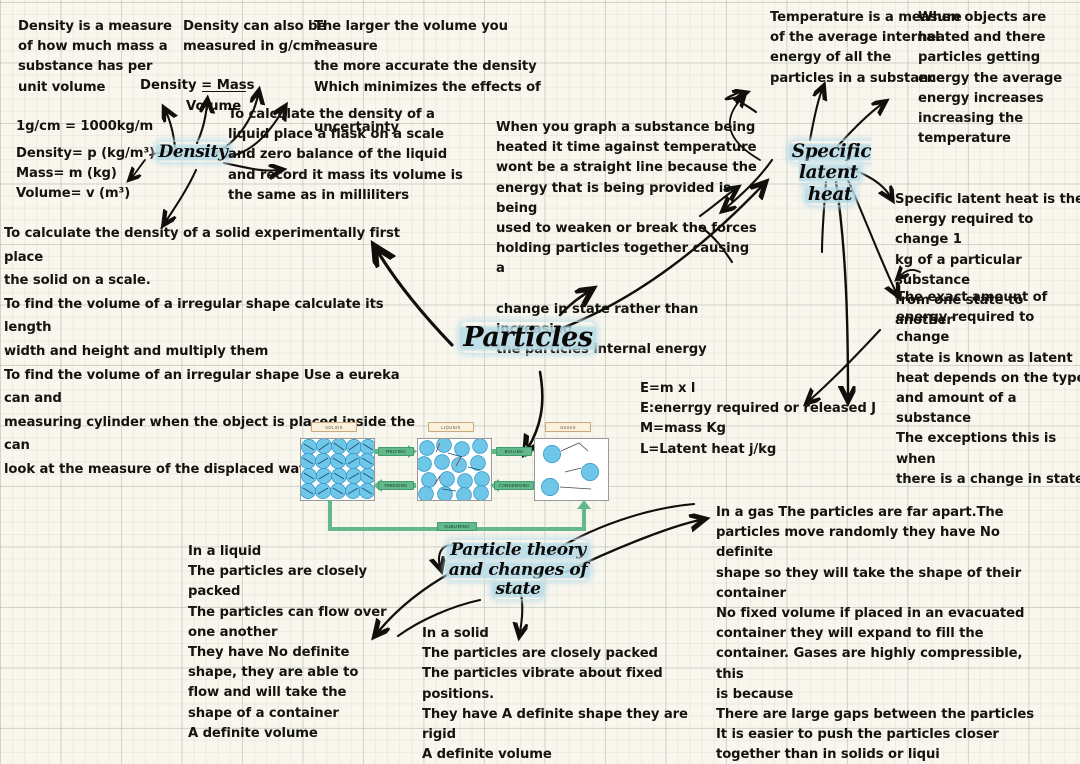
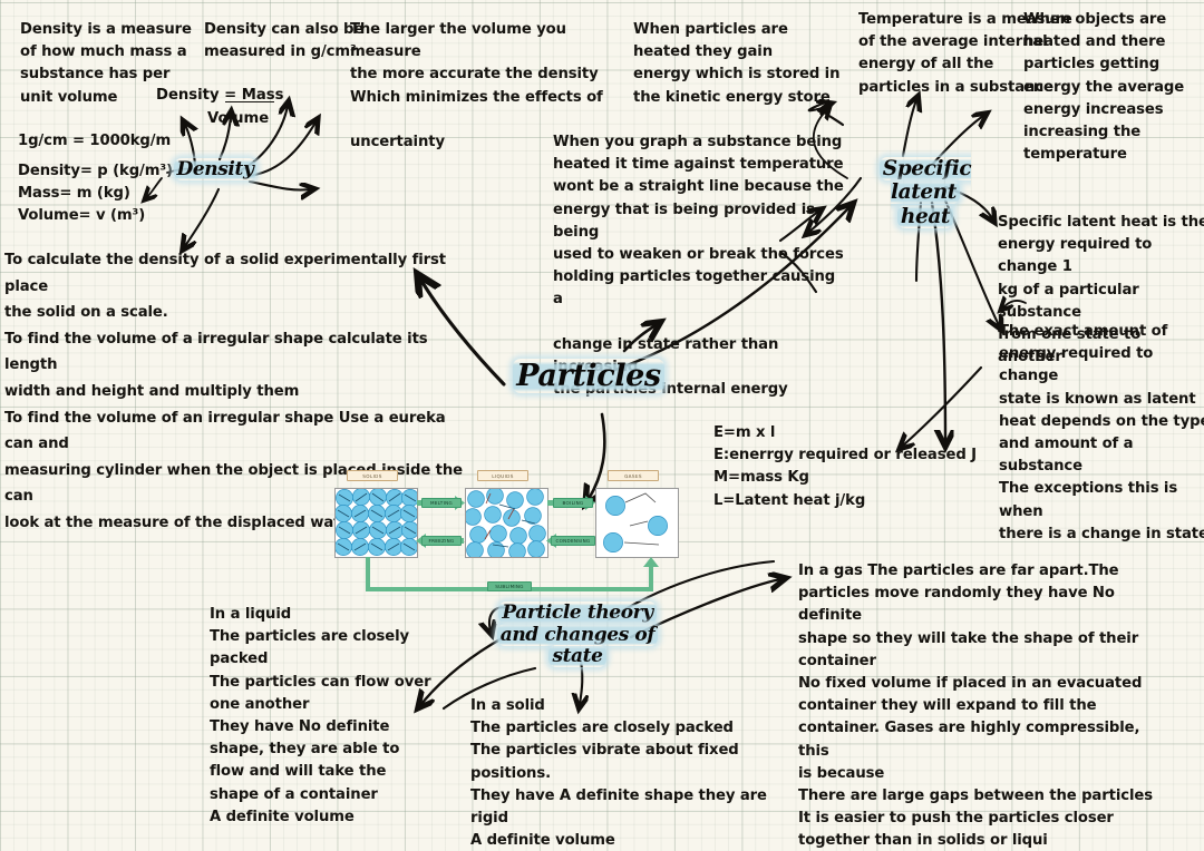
  Density is a measure
  of how much mass a
  substance has per
  unit volume
  1g/cm = 1000kg/m
  Density= p (kg/m³)
  Mass= m (kg)
  Volume= v (m³)
  Density
  Density can also be
  measured in g/cm³
  Density = Mass
  Volume
  The larger the volume you measure
  the more accurate the density
  Which minimizes the effects of
  uncertainty
- To calculate the density of a
- liquid place a flask on a scale
- and zero balance of the liquid
- and record it mass its volume is
- the same as in milliliters
  To calculate the density of a solid experimentally first place
  the solid on a scale.
  To find the volume of a irregular shape calculate its length
  width and height and multiply them
  To find the volume of an irregular shape Use a eureka can and
  measuring cylinder when the object is plaside the can
  look at the measure of the displaced wa
+ When particles are
+ heated they gain
+ energy which is stored in
+ the kinetic energy store
  When you graph a substance being
  heated it time against temperature
  wont be a straight line because the
  energy that is being provided is being
  used to weaken or break the forces
  holding particles together causing a
  E=m x l
  E:enerrgy required or released J
  M=mass Kg
  L=Latent heat j/kg
  Temperature is a measure
  of the average internal
  energy of all the
  particles in a substance
  When objects are
  heated and there
  particles getting
  energy the average
  energy increases
  increasing the
  temperature
  Specific latent
  heat
  Specific latent heat is the
  energy required to change 1
  kg of a particular substance
  from one state to another
  The exact amount of
  energy required to change
  state is known as latent
  heat depends on the typ
  and amount of a substance
  The exceptions this is when
  there is a change in state
  Particles
  Particle theory
  and changes of
  state
  In a liquid
  The particles are closely
  packed
  The particles can flow over
  one another
  They have No definite
  shape, they are able to
  flow and will take the
  shape of a container
  A definite volume
  In a solid
  The particles are closely packed
  The particles vibrate about fixed positions.
  They have A definite shape they are rigid
  A definite volume
  In a gas The particles are far apart.The
  particles move randomly they have No definite
  shape so they will take the shape of their
  container
  No fixed volume if placed in an evacuated
  container they will expand to fill the
  container. Gases are highly compressible, this
  is because
  There are large gaps between the particles
  It is easier to push the particles closer
  together than in solids or liqui
